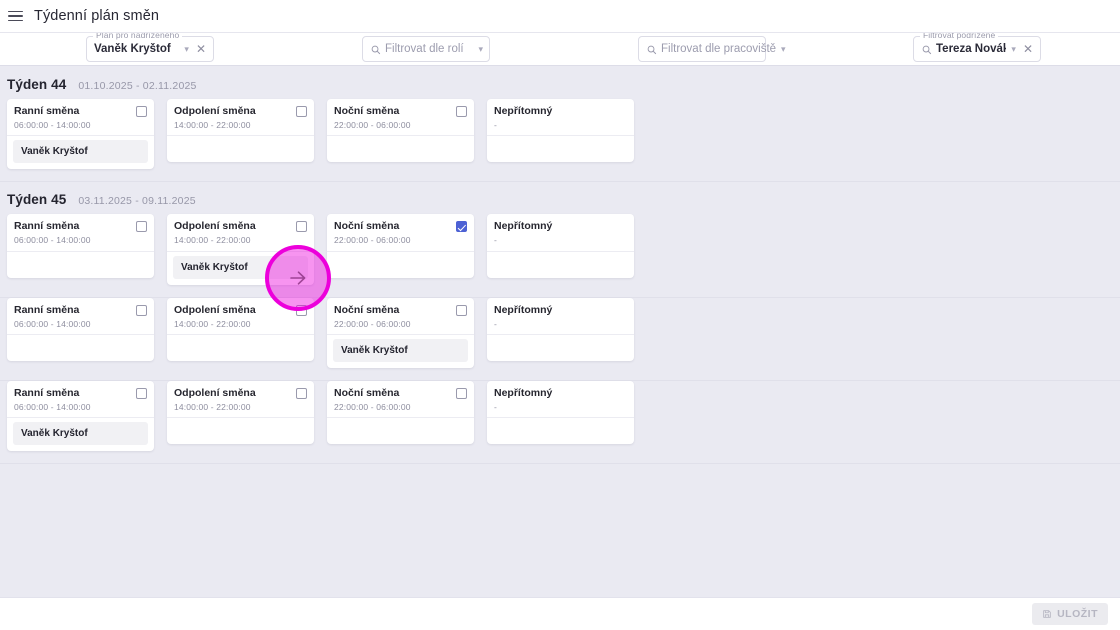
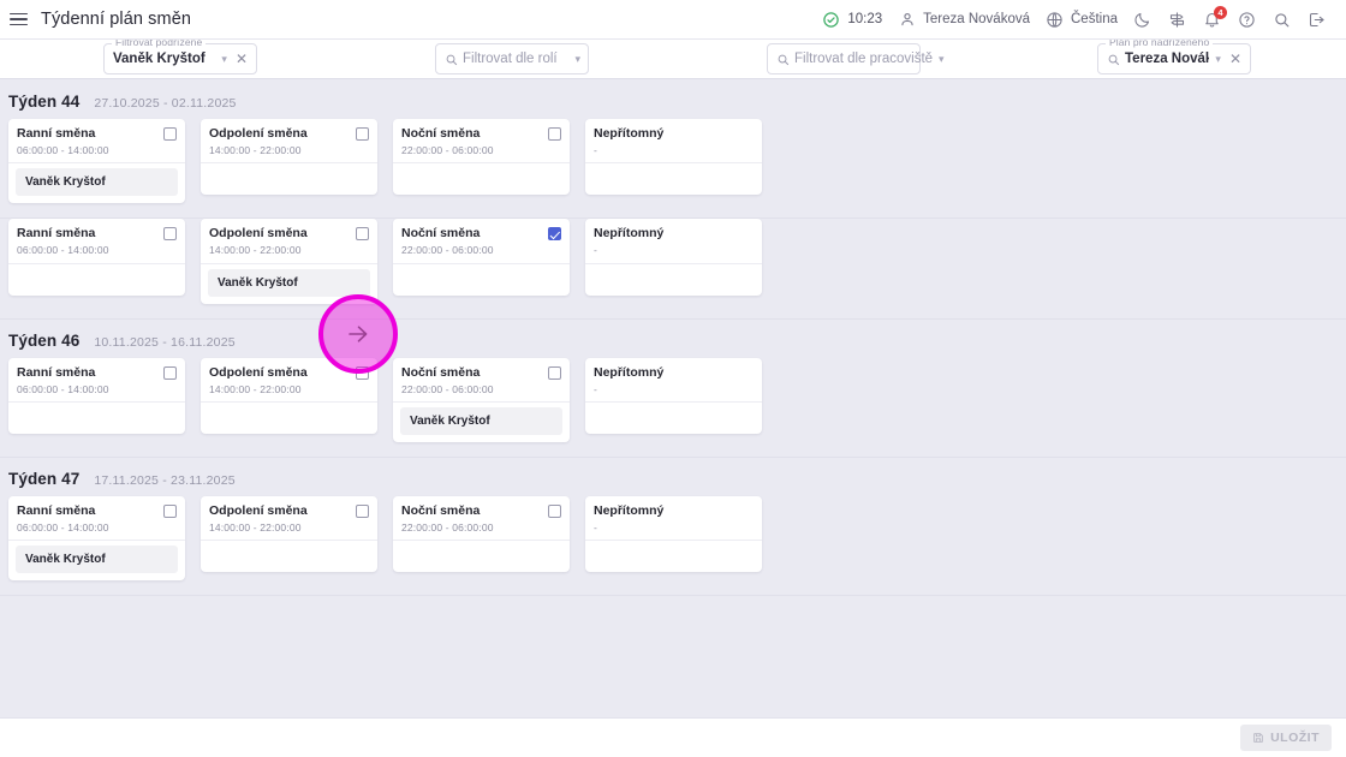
  Týdenní plán směn
+ 10:23
+ Tereza Nováková
+ Čeština
+ 4
- Plán pro nadřízeného
+ Filtrovat podřízené
  Vaněk Kryštof
  ▾
  ✕
  Filtrovat dle rolí
  ▾
  Filtrovat dle pracoviště
  ▾
- Filtrovat podřízené
+ Plán pro nadřízeného
  Tereza Novák
  ▾
  ✕
  Týden 44
- 01.10.2025 - 02.11.2025
+ 27.10.2025 - 02.11.2025
  Ranní směna
  06:00:00 - 14:00:00
  Vaněk Kryštof
  Odpolení směna
  14:00:00 - 22:00:00
  Noční směna
  22:00:00 - 06:00:00
  Nepřítomný
  -
- Týden 45
- 03.11.2025 - 09.11.2025
  Ranní směna
  06:00:00 - 14:00:00
  Odpolení směna
  14:00:00 - 22:00:00
  Vaněk Kryštof
  Noční směna
  22:00:00 - 06:00:00
  Nepřítomný
  -
+ Týden 46
+ 10.11.2025 - 16.11.2025
  Ranní směna
  06:00:00 - 14:00:00
  Odpolení směna
  14:00:00 - 22:00:00
  Noční směna
  22:00:00 - 06:00:00
  Vaněk Kryštof
  Nepřítomný
  -
+ Týden 47
+ 17.11.2025 - 23.11.2025
  Ranní směna
  06:00:00 - 14:00:00
  Vaněk Kryštof
  Odpolení směna
  14:00:00 - 22:00:00
  Noční směna
  22:00:00 - 06:00:00
  Nepřítomný
  -
  ULOŽIT
